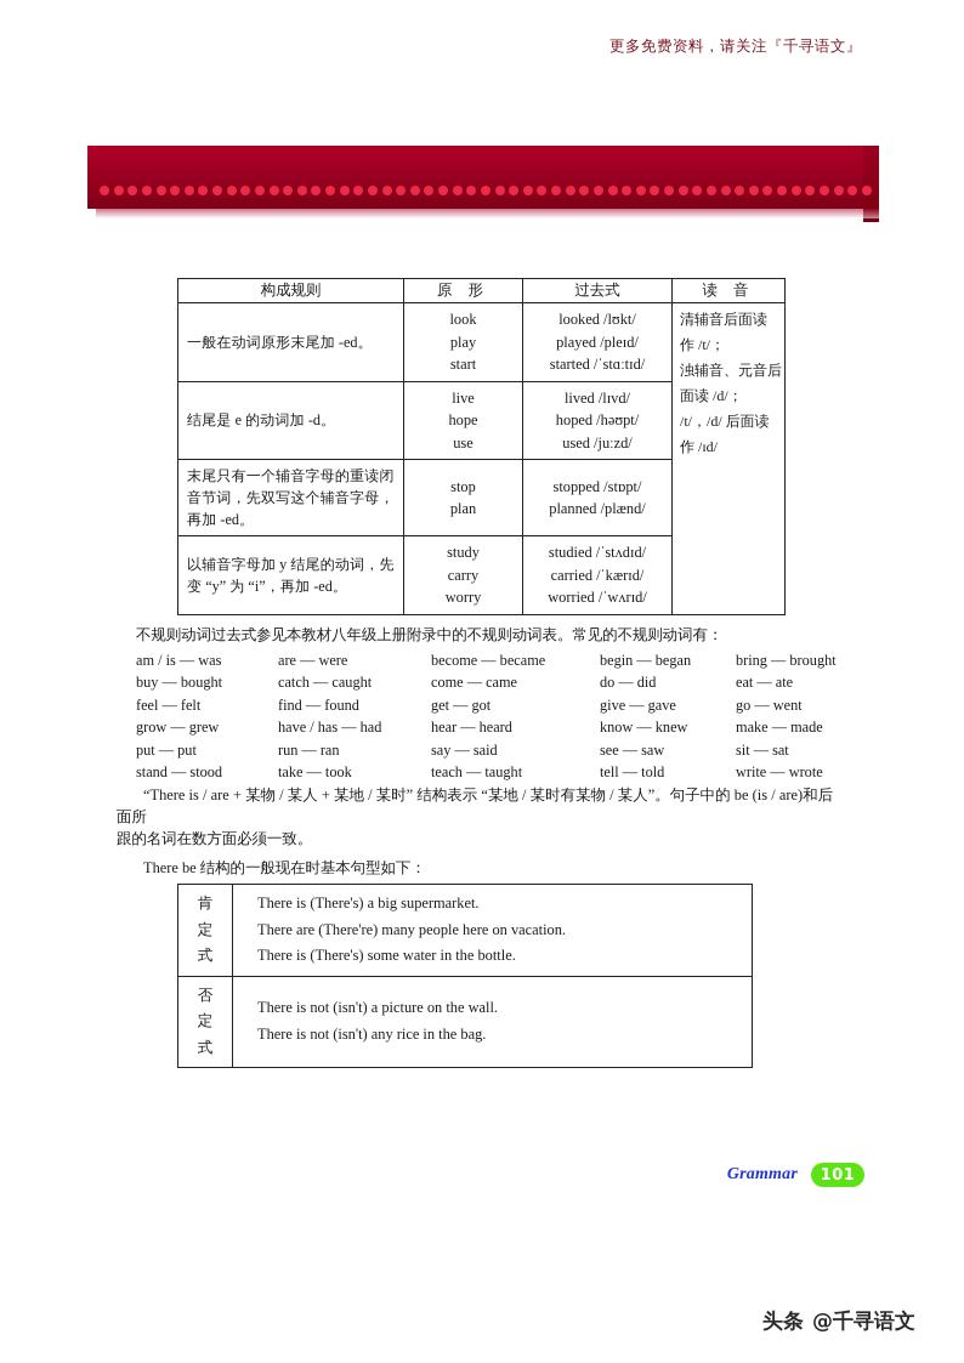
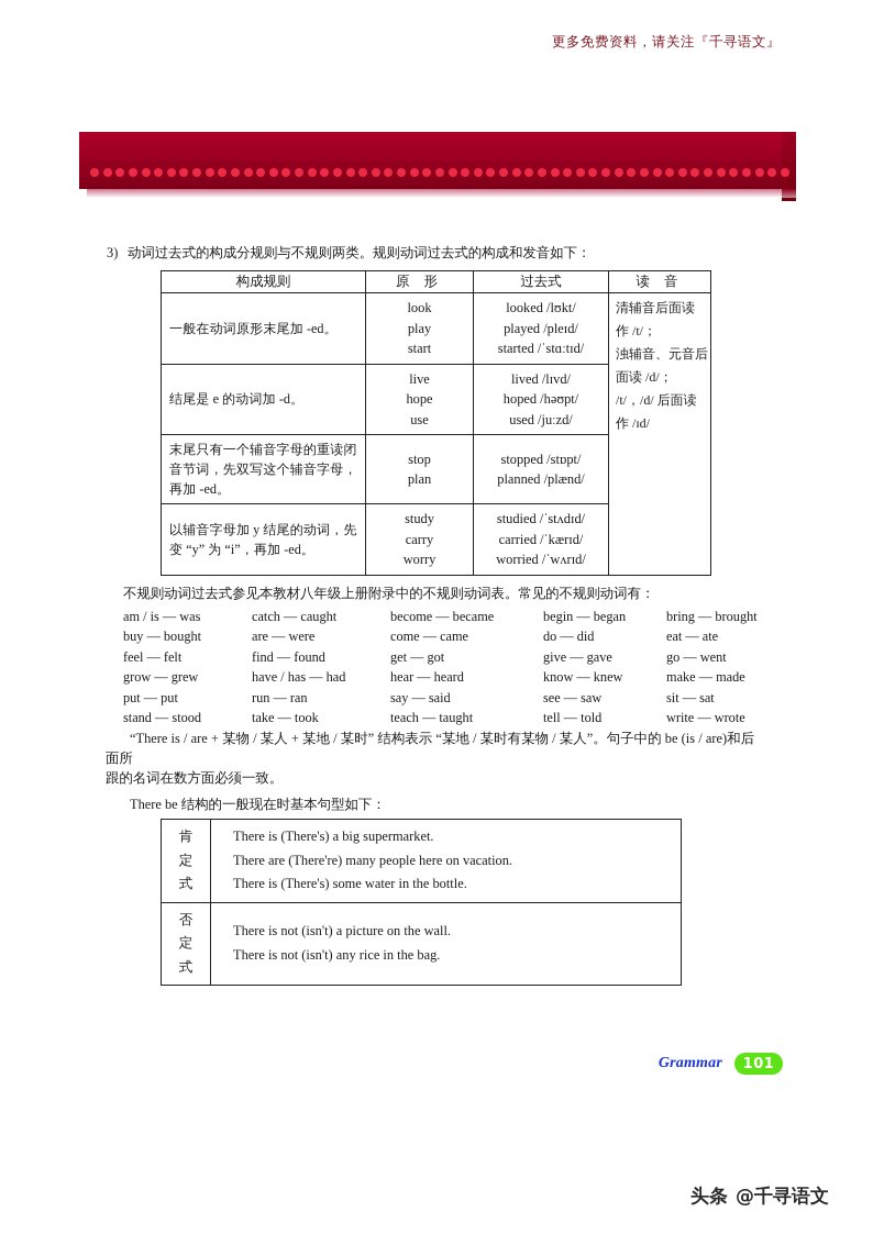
  更多免费资料，请关注『千寻语文』
+ 3) 动词过去式的构成分规则与不规则两类。规则动词过去式的构成和发音如下：
  构成规则	原 形	过去式	读 音
  一般在动词原形末尾加 -ed。	look play start	looked /lʊkt/ played /pleɪd/ started /ˈstɑːtɪd/	清辅音后面读 作 /t/； 浊辅音、元音后 面读 /d/； /t/，/d/ 后面读 作 /ɪd/
  结尾是 e 的动词加 -d。	live hope use	lived /lɪvd/ hoped /həʊpt/ used /juːzd/
  末尾只有一个辅音字母的重读闭音节词，先双写这个辅音字母，再加 -ed。	stop plan	stopped /stɒpt/ planned /plænd/
  以辅音字母加 y 结尾的动词，先变 “y” 为 “i”，再加 -ed。	study carry worry	studied /ˈstʌdɪd/ carried /ˈkærɪd/ worried /ˈwʌrɪd/
  不规则动词过去式参见本教材八年级上册附录中的不规则动词表。常见的不规则动词有：
  am / is — was
- are — were
+ catch — caught
  become — became
  begin — began
  bring — brought
  buy — bought
- catch — caught
+ are — were
  come — came
  do — did
  eat — ate
  feel — felt
  find — found
  get — got
  give — gave
  go — went
  grow — grew
  have / has — had
  hear — heard
  know — knew
  make — made
  put — put
  run — ran
  say — said
  see — saw
  sit — sat
  stand — stood
  take — took
  teach — taught
  tell — told
  write — wrote
  “There is / are + 某物 / 某人 + 某地 / 某时” 结构表示 “某地 / 某时有某物 / 某人”。句子中的 be (is / are)和后面所
  跟的名词在数方面必须一致。
  There be 结构的一般现在时基本句型如下：
  肯 定 式	There is (There's) a big supermarket. There are (There're) many people here on vacation. There is (There's) some water in the bottle.
  否 定 式	There is not (isn't) a picture on the wall. There is not (isn't) any rice in the bag.
  Grammar
  101
  头条
  @千寻语文
